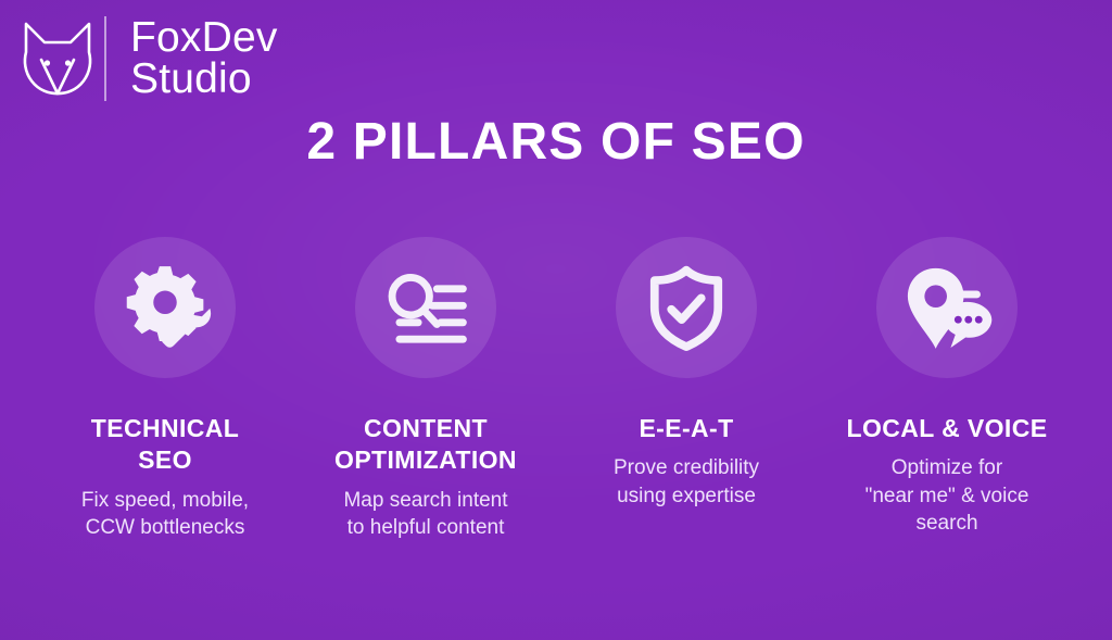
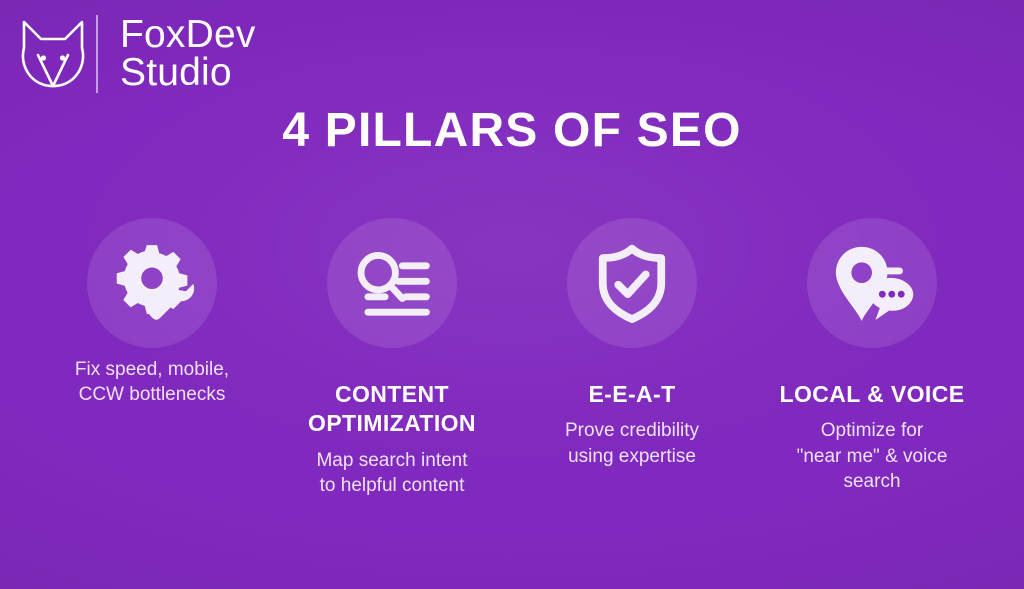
  FoxDev
  Studio
- 2 PILLARS OF SEO
+ 4 PILLARS OF SEO
- TECHNICAL
- SEO
  Fix speed, mobile,
  CCW bottlenecks
  CONTENT
  OPTIMIZATION
  Map search intent
  to helpful content
  E-E-A-T
  Prove credibility
  using expertise
  LOCAL & VOICE
  Optimize for
  "near me" & voice
  search
